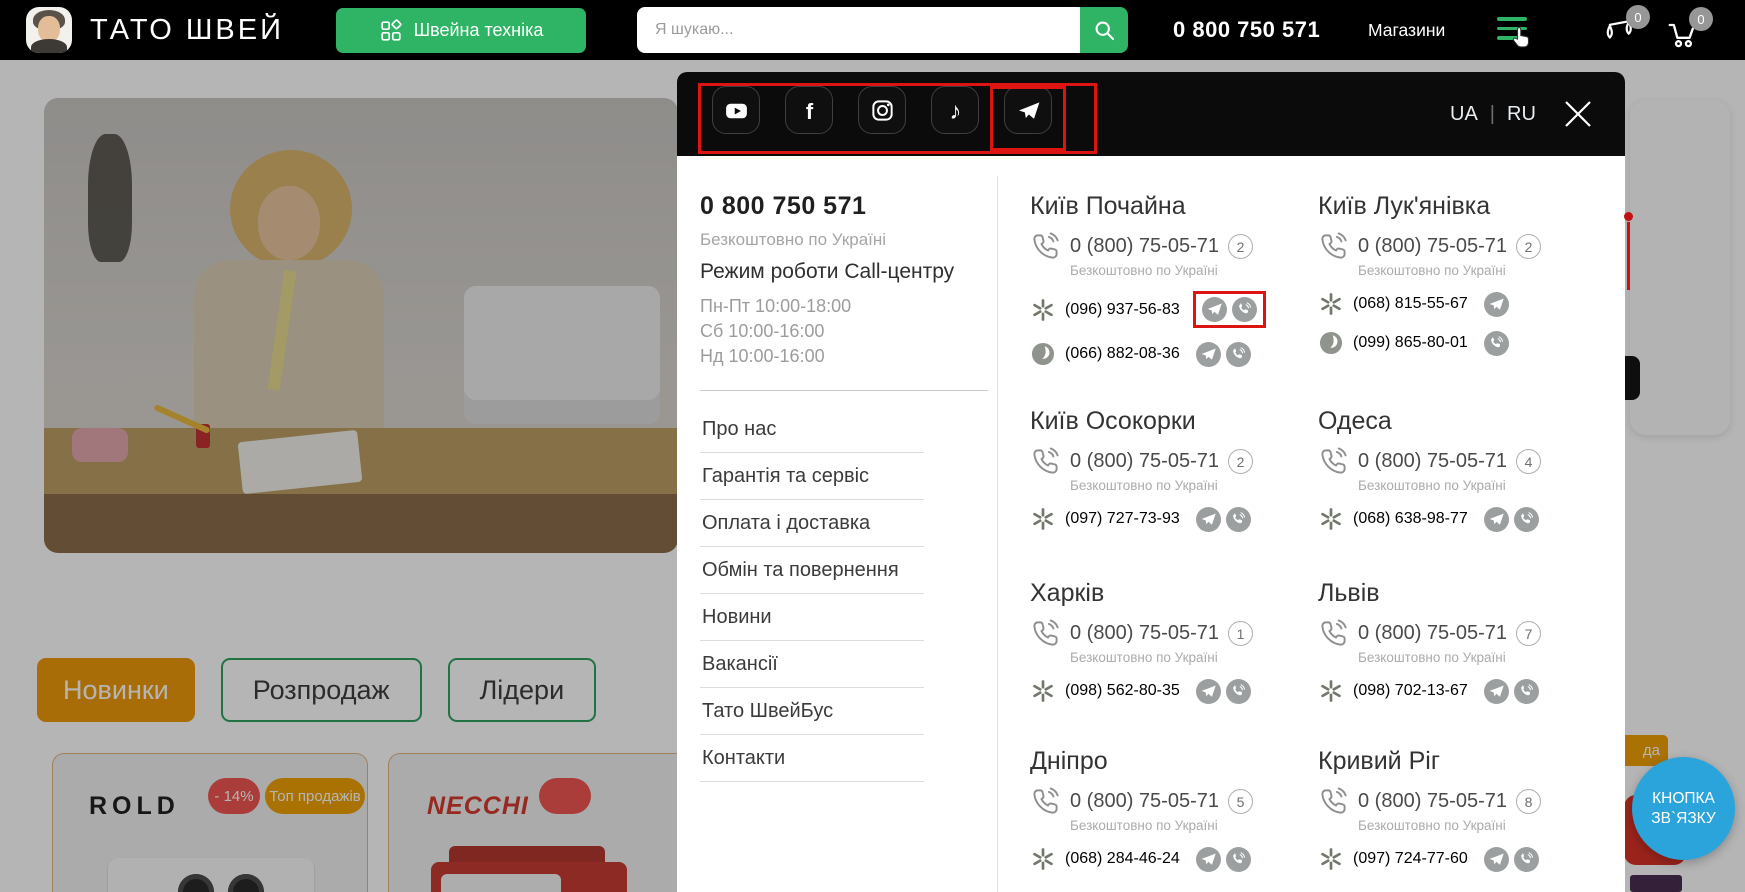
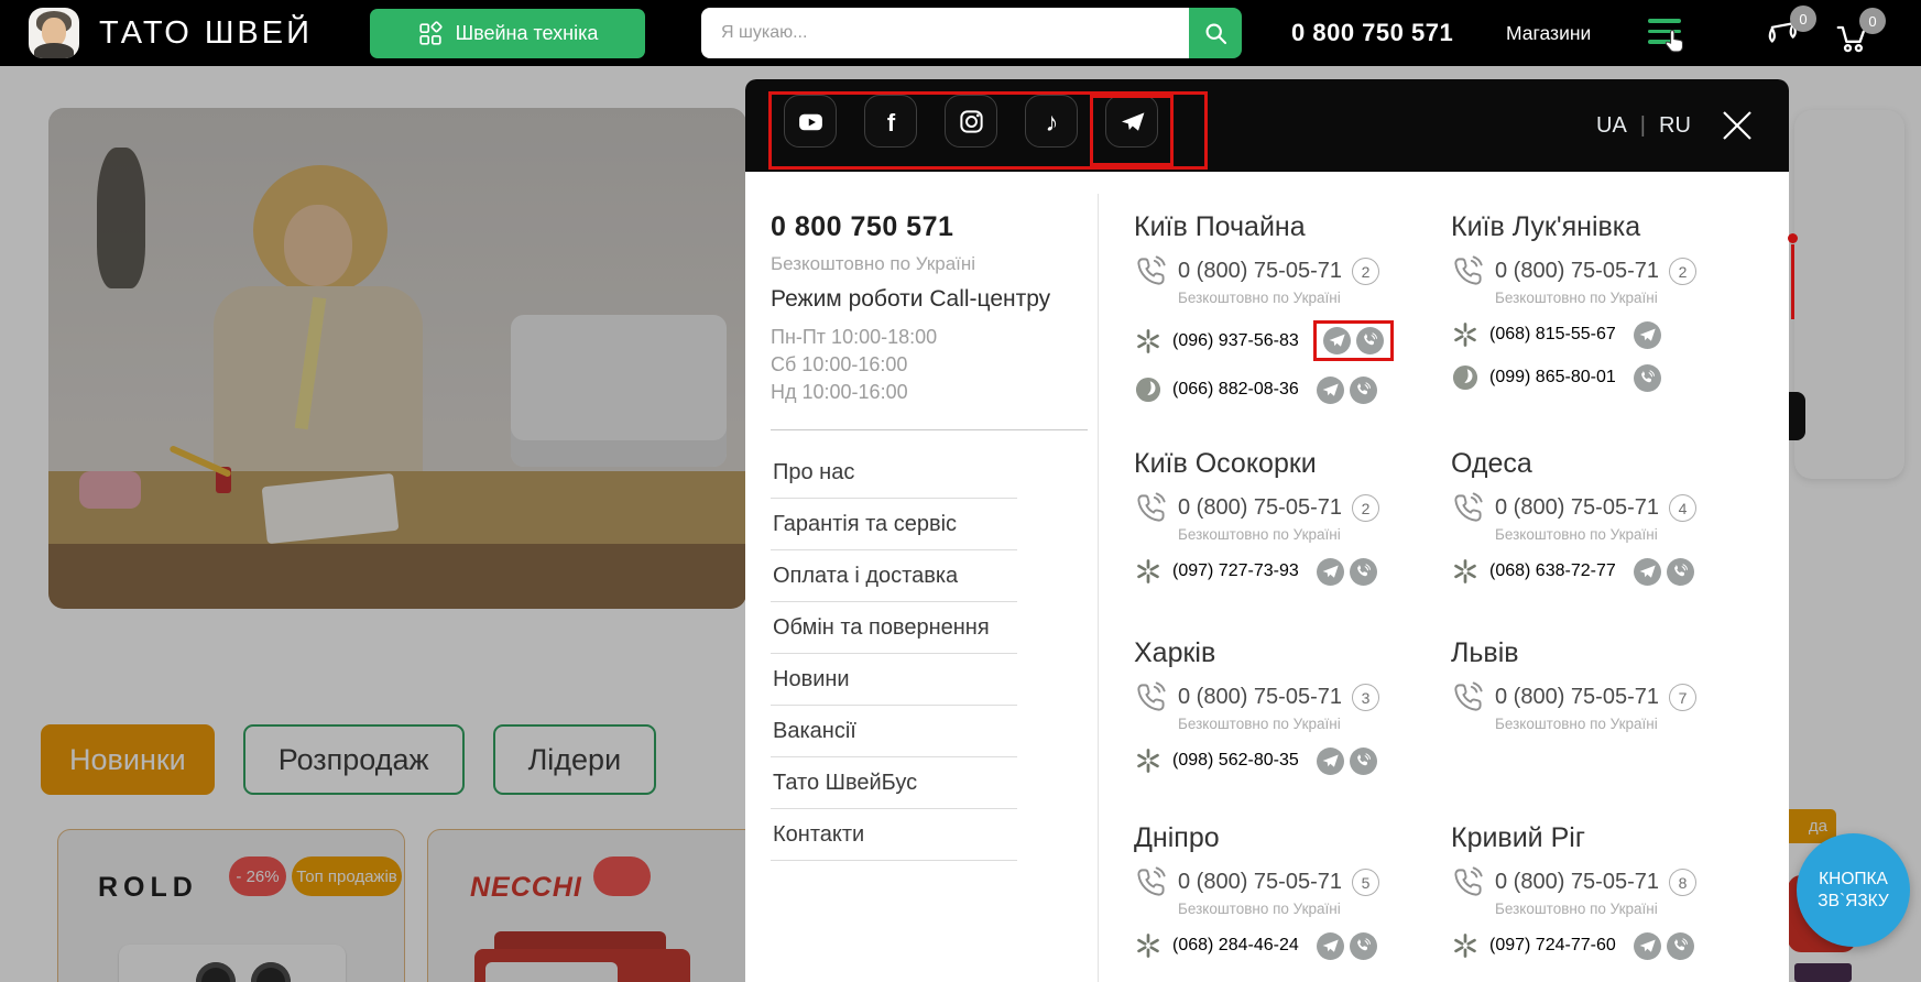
  Новинки
  Розпродаж
  Лідери
  ROLD
- - 14%
+ - 26%
  Топ продажів
  NECCHI
  да
  ТАТО ШВЕЙ
  Швейна техніка
  Я шукаю...
  0 800 750 571
  Магазини
  0
  0
  f
  ♪
  UA
  |
  RU
  0 800 750 571
  Безкоштовно по Україні
  Режим роботи Call-центру
  Пн-Пт 10:00-18:00
  Сб 10:00-16:00
  Нд 10:00-16:00
  Про нас
  Гарантія та сервіс
  Оплата і доставка
  Обмін та повернення
  Новини
  Вакансії
  Тато ШвейБус
  Контакти
  Київ Почайна
  0 (800) 75-05-71
  2
  Безкоштовно по Україні
  (096) 937-56-83
  (066) 882-08-36
  Київ Лук'янівка
  0 (800) 75-05-71
  2
  Безкоштовно по Україні
  (068) 815-55-67
  (099) 865-80-01
  Київ Осокорки
  0 (800) 75-05-71
  2
  Безкоштовно по Україні
  (097) 727-73-93
  Одеса
  0 (800) 75-05-71
  4
  Безкоштовно по Україні
- (068) 638-98-77
+ (068) 638-72-77
  Харків
  0 (800) 75-05-71
- 1
+ 3
  Безкоштовно по Україні
  (098) 562-80-35
  Львів
  0 (800) 75-05-71
  7
  Безкоштовно по Україні
- (098) 702-13-67
  Дніпро
  0 (800) 75-05-71
  5
  Безкоштовно по Україні
  (068) 284-46-24
  Кривий Ріг
  0 (800) 75-05-71
  8
  Безкоштовно по Україні
  (097) 724-77-60
  КНОПКА
  ЗВ`ЯЗКУ
